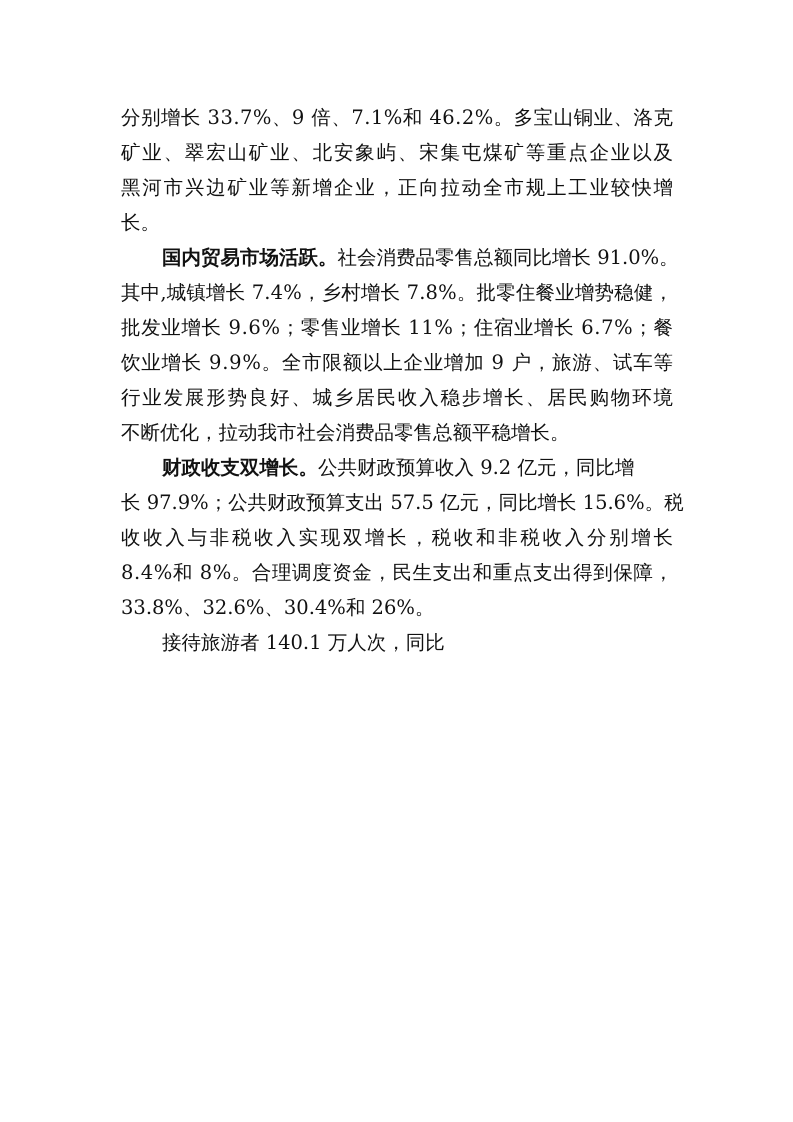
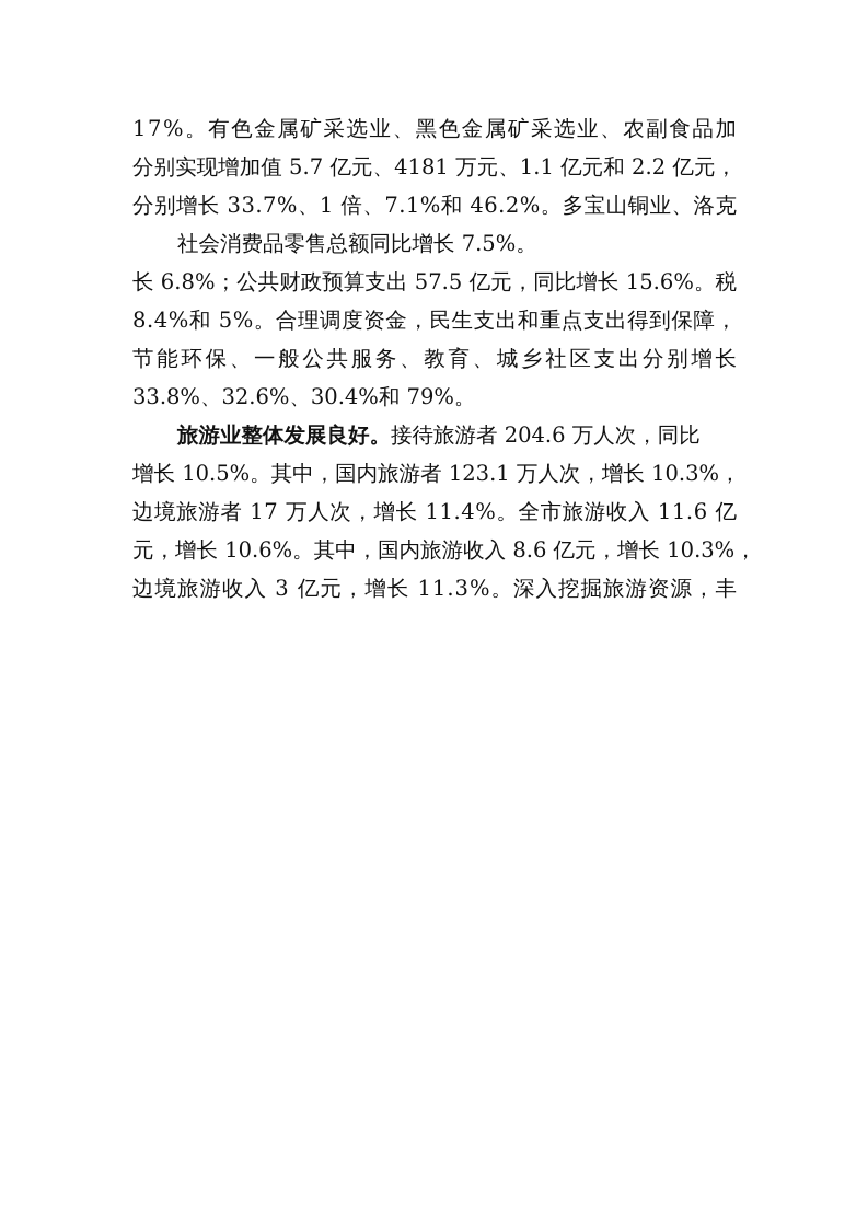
+ 17%。有色金属矿采选业、黑色金属矿采选业、农副食品加
+ 分别实现增加值 5.7 亿元、4181 万元、1.1 亿元和 2.2 亿元，
- 分别增长 33.7%、9 倍、7.1%和 46.2%。多宝山铜业、洛克
+ 分别增长 33.7%、1 倍、7.1%和 46.2%。多宝山铜业、洛克
- 矿业、翠宏山矿业、北安象屿、宋集屯煤矿等重点企业以及
- 黑河市兴边矿业等新增企业，正向拉动全市规上工业较快增
- 长。
- 国内贸易市场活跃。
- 社会消费品零售总额同比增长 91.0%。
+ 社会消费品零售总额同比增长 7.5%。
- 其中,城镇增长 7.4%，乡村增长 7.8%。批零住餐业增势稳健，
- 批发业增长 9.6%；零售业增长 11%；住宿业增长 6.7%；餐
- 饮业增长 9.9%。全市限额以上企业增加 9 户，旅游、试车等
- 行业发展形势良好、城乡居民收入稳步增长、居民购物环境
- 不断优化，拉动我市社会消费品零售总额平稳增长。
- 财政收支双增长。
- 公共财政预算收入 9.2 亿元，同比增
- 长 97.9%；公共财政预算支出 57.5 亿元，同比增长 15.6%。税
+ 长 6.8%；公共财政预算支出 57.5 亿元，同比增长 15.6%。税
- 收收入与非税收入实现双增长，税收和非税收入分别增长
- 8.4%和 8%。合理调度资金，民生支出和重点支出得到保障，
+ 8.4%和 5%。合理调度资金，民生支出和重点支出得到保障，
+ 节能环保、一般公共服务、教育、城乡社区支出分别增长
- 33.8%、32.6%、30.4%和 26%。
+ 33.8%、32.6%、30.4%和 79%。
+ 旅游业整体发展良好。
- 接待旅游者 140.1 万人次，同比
+ 接待旅游者 204.6 万人次，同比
+ 增长 10.5%。其中，国内旅游者 123.1 万人次，增长 10.3%，
+ 边境旅游者 17 万人次，增长 11.4%。全市旅游收入 11.6 亿
+ 元，增长 10.6%。其中，国内旅游收入 8.6 亿元，增长 10.3%，
+ 边境旅游收入 3 亿元，增长 11.3%。深入挖掘旅游资源，丰
